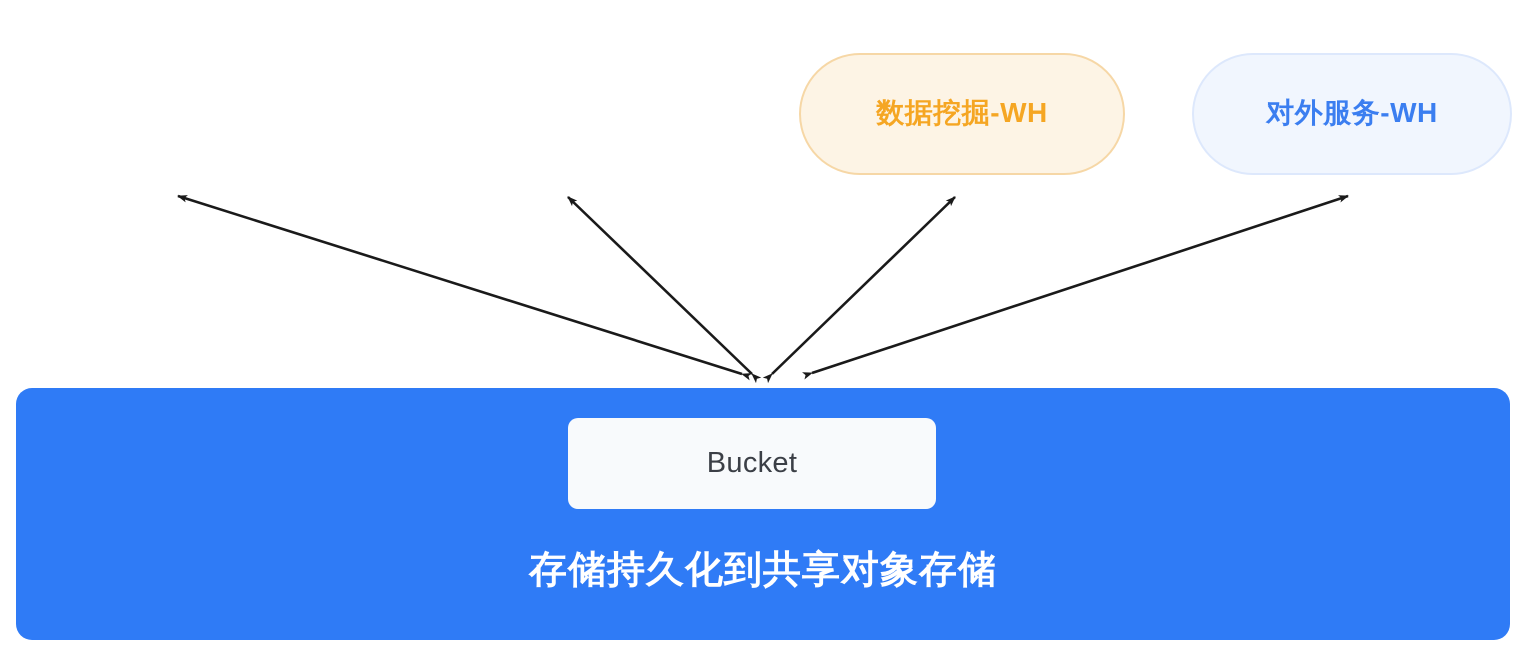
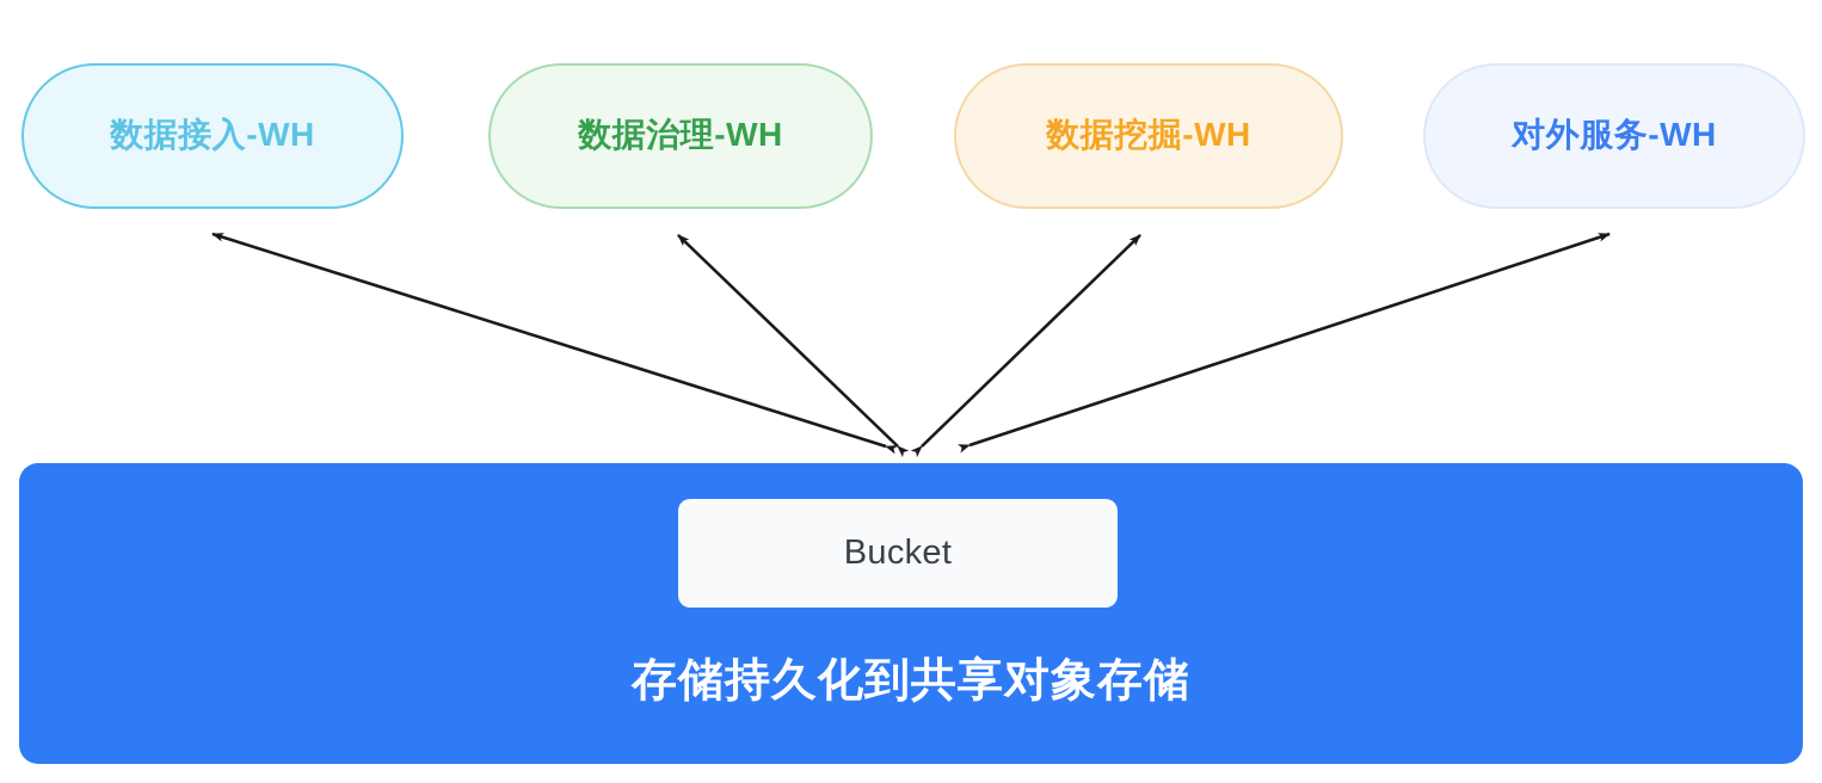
+ 数据接入-WH
+ 数据治理-WH
  数据挖掘-WH
  对外服务-WH
  Bucket
  存储持久化到共享对象存储
